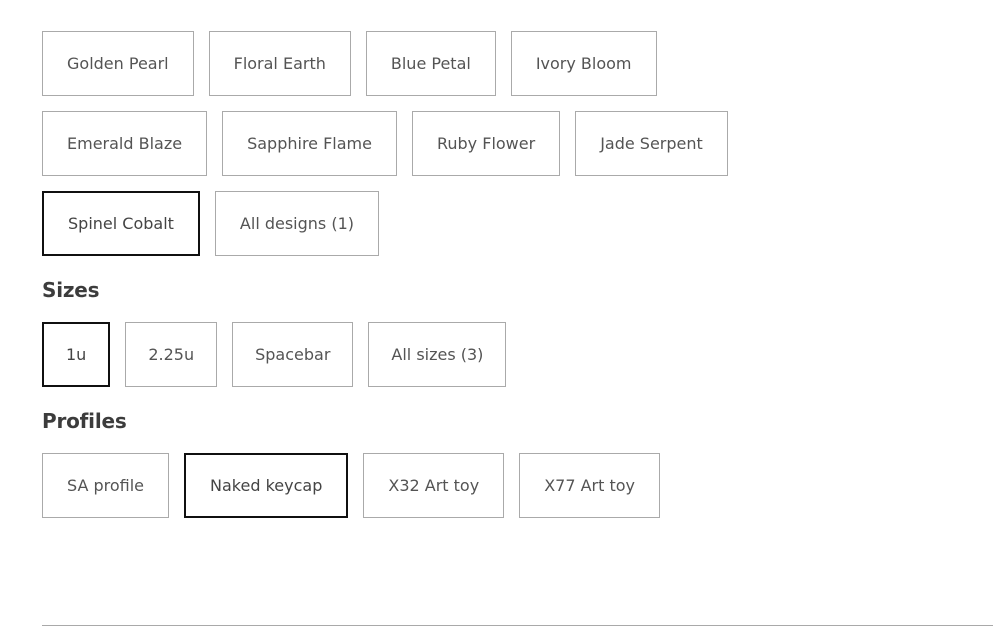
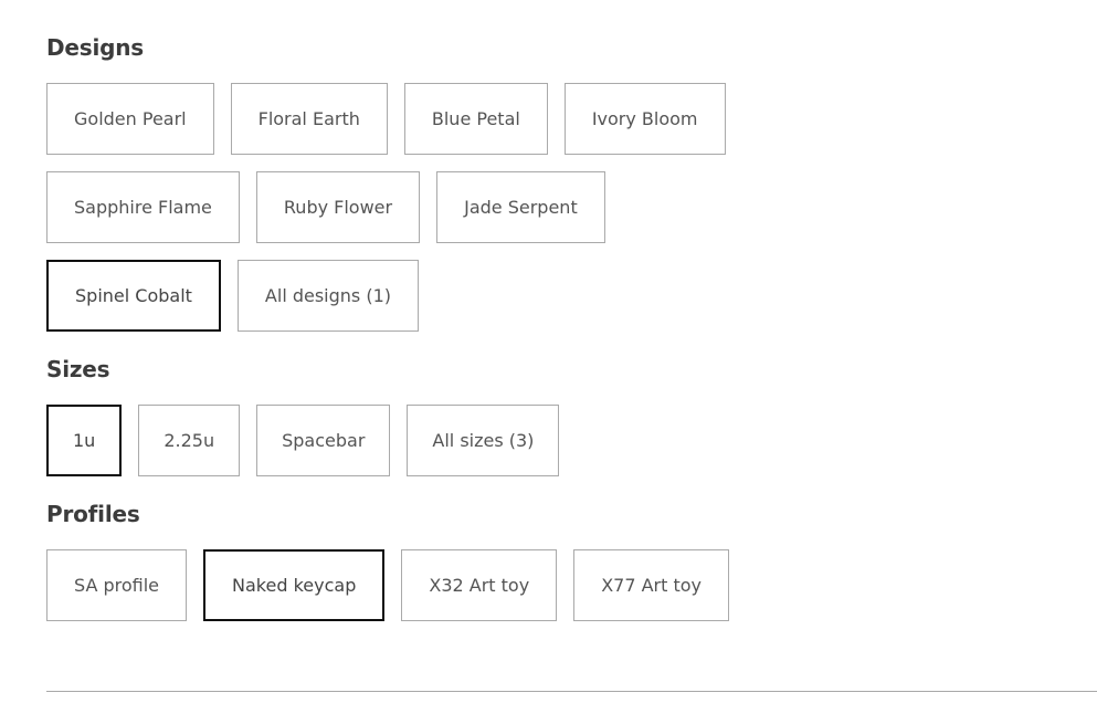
+ Designs
  Golden Pearl
  Floral Earth
  Blue Petal
  Ivory Bloom
- Emerald Blaze
  Sapphire Flame
  Ruby Flower
  Jade Serpent
  Spinel Cobalt
  All designs (1)
  Sizes
  1u
  2.25u
  Spacebar
  All sizes (3)
  Profiles
  SA profile
  Naked keycap
  X32 Art toy
  X77 Art toy
